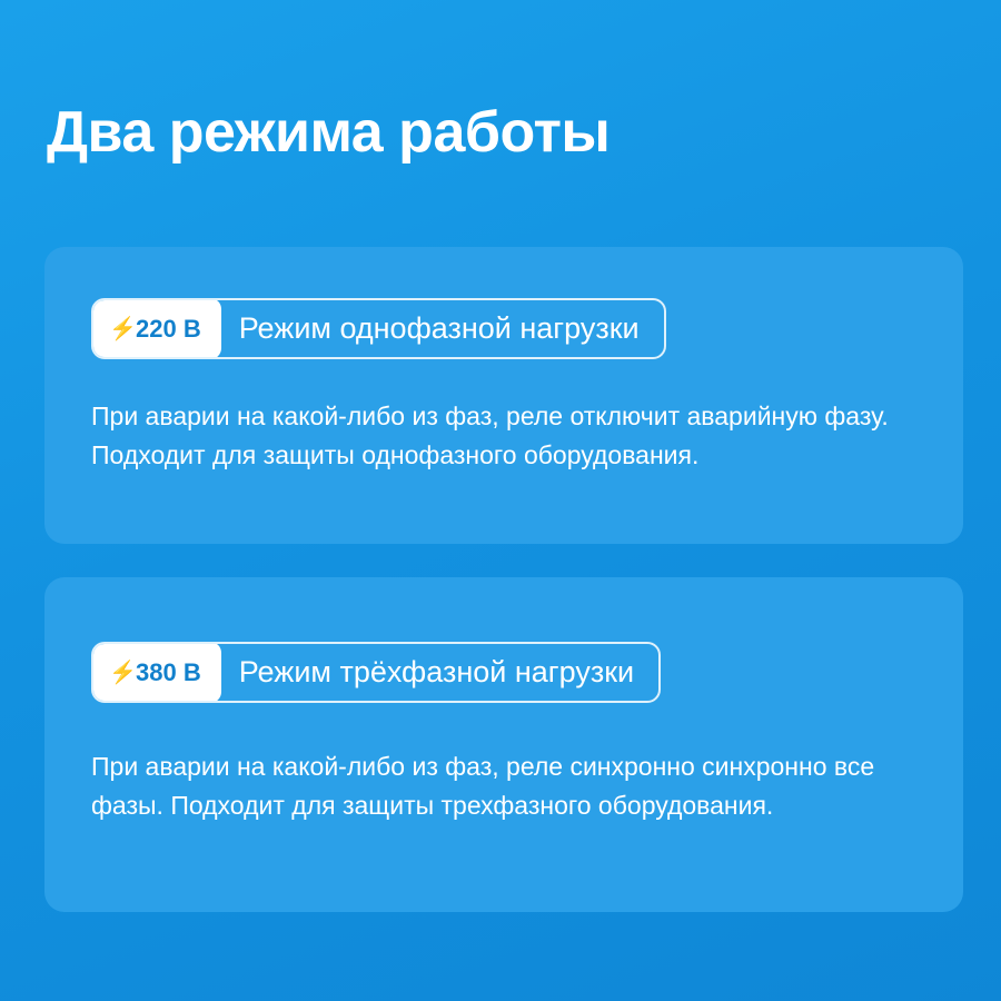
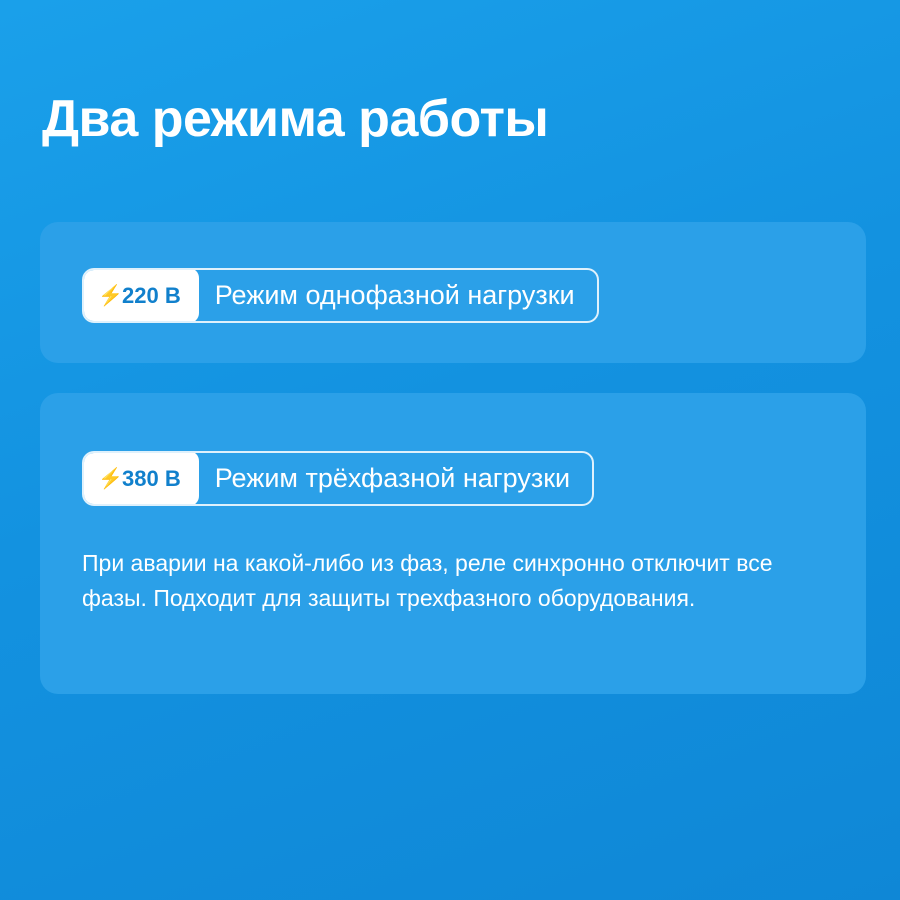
  Два режима работы
  ⚡
  220 В
  Режим однофазной нагрузки
- При аварии на какой-либо из фаз, реле отключит аварийную фазу. Подходит для защиты однофазного оборудования.
  ⚡
  380 В
  Режим трёхфазной нагрузки
- При аварии на какой-либо из фаз, реле синхронно синхронно все фазы. Подходит для защиты трехфазного оборудования.
+ При аварии на какой-либо из фаз, реле синхронно отключит все фазы. Подходит для защиты трехфазного оборудования.
